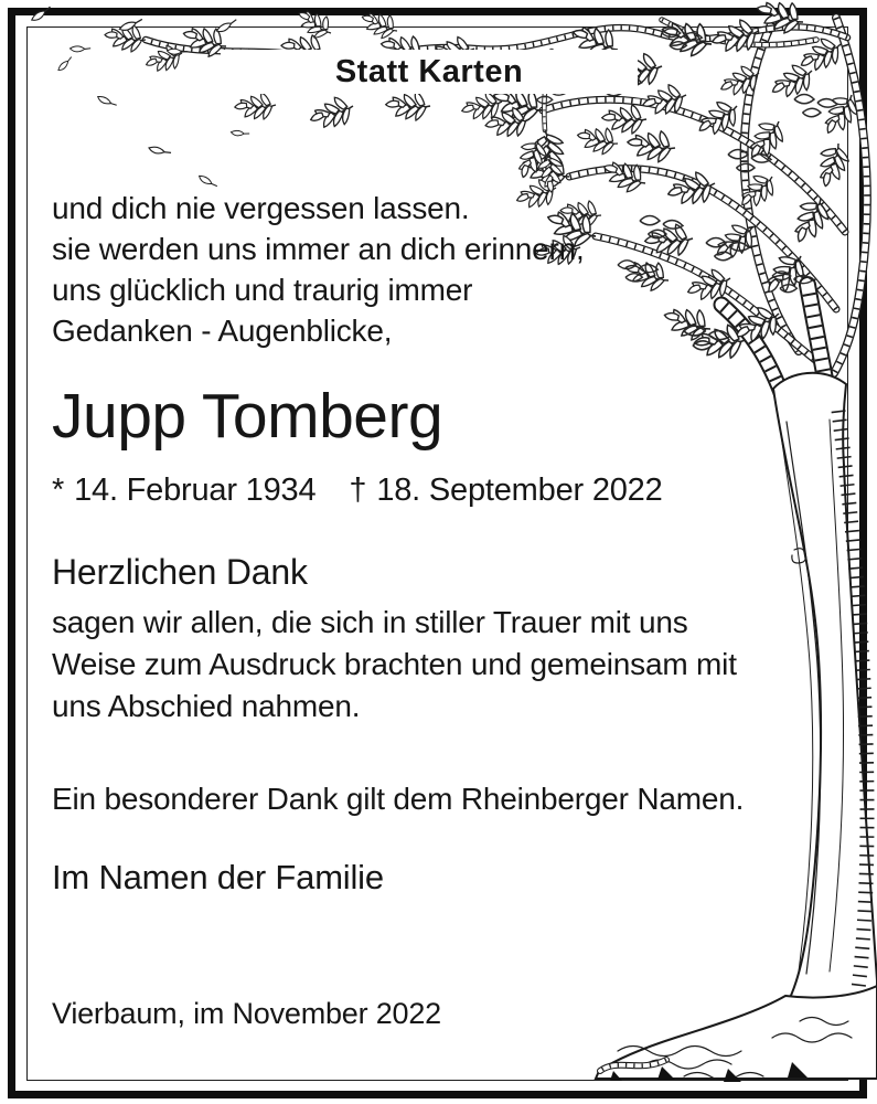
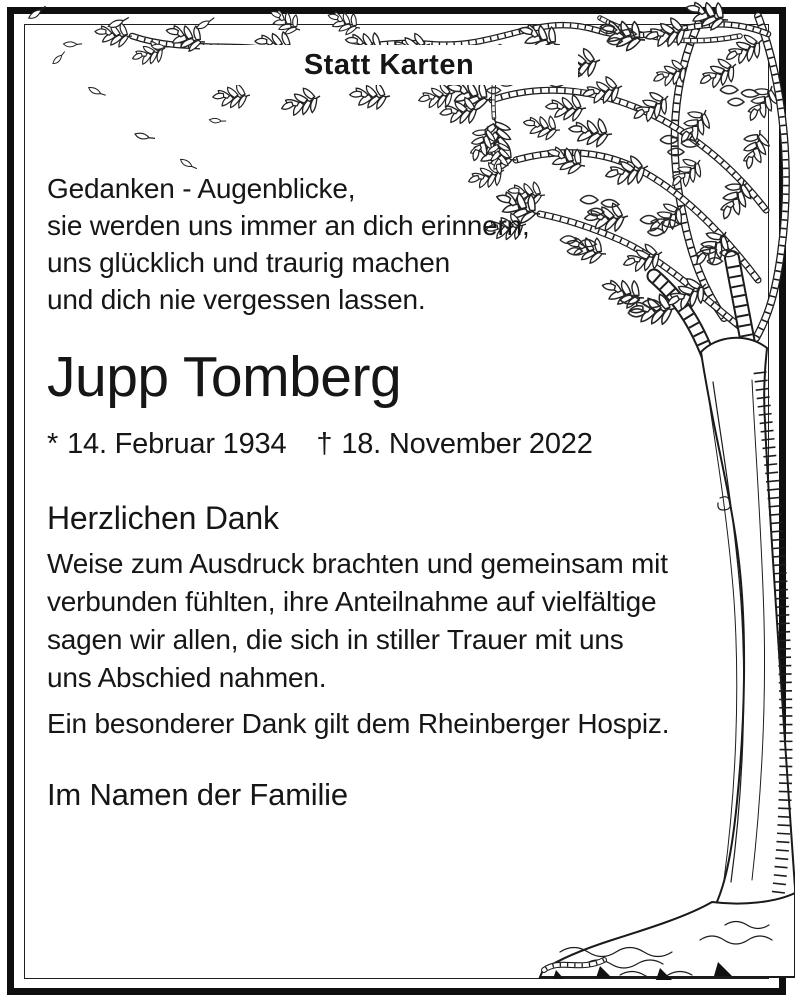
  Statt Karten
- und dich nie vergessen lassen.
+ Gedanken - Augenblicke,
  sie werden uns immer an dich erinnern,
- uns glücklich und traurig immer
+ uns glücklich und traurig machen
- Gedanken - Augenblicke,
+ und dich nie vergessen lassen.
  Jupp Tomberg
- * 14. Februar 1934 † 18. September 2022
+ * 14. Februar 1934 † 18. November 2022
  Herzlichen Dank
- sagen wir allen, die sich in stiller Trauer mit uns
+ Weise zum Ausdruck brachten und gemeinsam mit
+ verbunden fühlten, ihre Anteilnahme auf vielfältige
- Weise zum Ausdruck brachten und gemeinsam mit
+ sagen wir allen, die sich in stiller Trauer mit uns
  uns Abschied nahmen.
- Ein besonderer Dank gilt dem Rheinberger Namen.
+ Ein besonderer Dank gilt dem Rheinberger Hospiz.
  Im Namen der Familie
- Vierbaum, im November 2022
